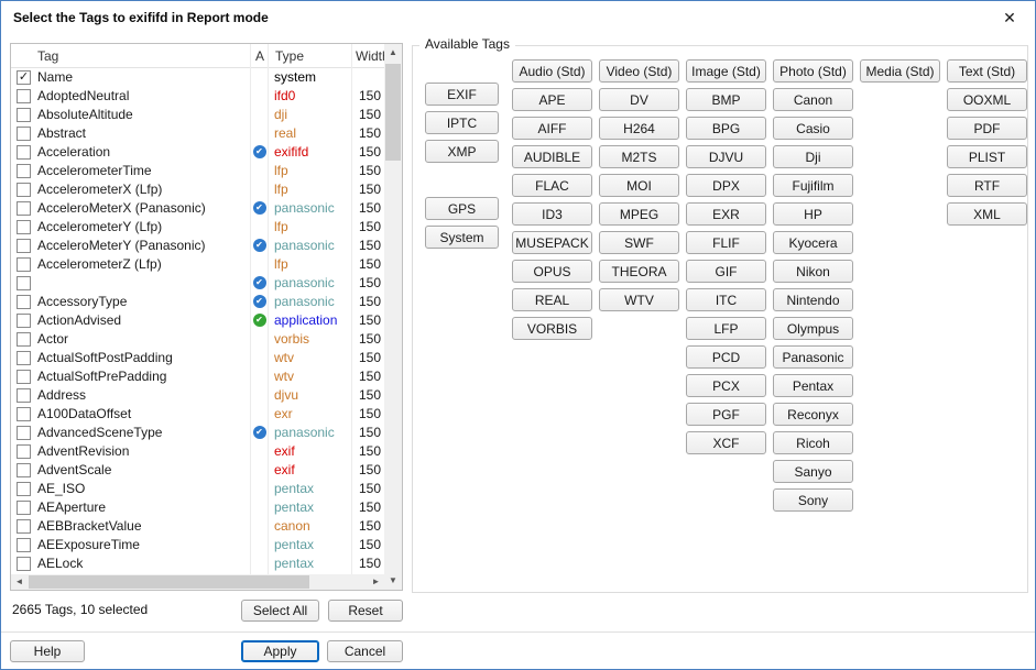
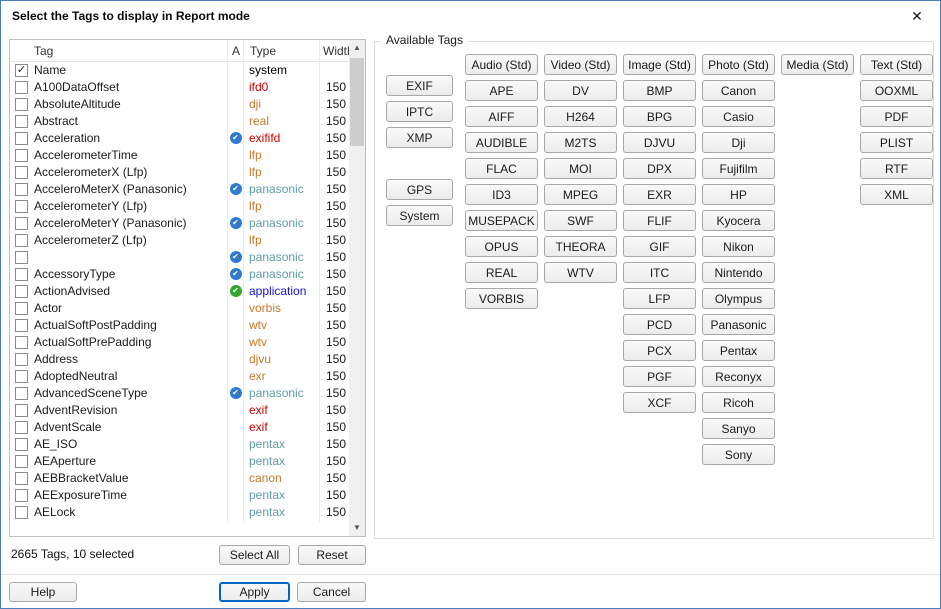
- Select the Tags to exififd in Report mode
+ Select the Tags to display in Report mode
  ✕
  Tag
  A
  Type
  Widt
  ✓
  Name
  system
- AdoptedNeutral
+ A100DataOffset
  ifd0
  150
  AbsoluteAltitude
  dji
  150
  Abstract
  real
  150
  Acceleration
  ✔
  exififd
  150
  AccelerometerTime
  lfp
  150
  AccelerometerX (Lfp)
  lfp
  150
  AcceleroMeterX (Panasonic)
  ✔
  panasonic
  150
  AccelerometerY (Lfp)
  lfp
  150
  AcceleroMeterY (Panasonic)
  ✔
  panasonic
  150
  AccelerometerZ (Lfp)
  lfp
  150
  ✔
  panasonic
  150
  AccessoryType
  ✔
  panasonic
  150
  ActionAdvised
  ✔
  application
  150
  Actor
  vorbis
  150
  ActualSoftPostPadding
  wtv
  150
  ActualSoftPrePadding
  wtv
  150
  Address
  djvu
  150
- A100DataOffset
+ AdoptedNeutral
  exr
  150
  AdvancedSceneType
  ✔
  panasonic
  150
  AdventRevision
  exif
  150
  AdventScale
  exif
  150
  AE_ISO
  pentax
  150
  AEAperture
  pentax
  150
  AEBBracketValue
  canon
  150
  AEExposureTime
  pentax
  150
  AELock
  pentax
  150
  ▲
  ▼
- ◄
- ►
  Available Tags
  EXIF
  IPTC
  XMP
  GPS
  System
  Audio (Std)
  APE
  AIFF
  AUDIBLE
  FLAC
  ID3
  MUSEPACK
  OPUS
  REAL
  VORBIS
  Video (Std)
  DV
  H264
  M2TS
  MOI
  MPEG
  SWF
  THEORA
  WTV
  Image (Std)
  BMP
  BPG
  DJVU
  DPX
  EXR
  FLIF
  GIF
  ITC
  LFP
  PCD
  PCX
  PGF
  XCF
  Photo (Std)
  Canon
  Casio
  Dji
  Fujifilm
  HP
  Kyocera
  Nikon
  Nintendo
  Olympus
  Panasonic
  Pentax
  Reconyx
  Ricoh
  Sanyo
  Sony
  Media (Std)
  Text (Std)
  OOXML
  PDF
  PLIST
  RTF
  XML
  2665 Tags, 10 selected
  Select All
  Reset
  Help
  Apply
  Cancel
